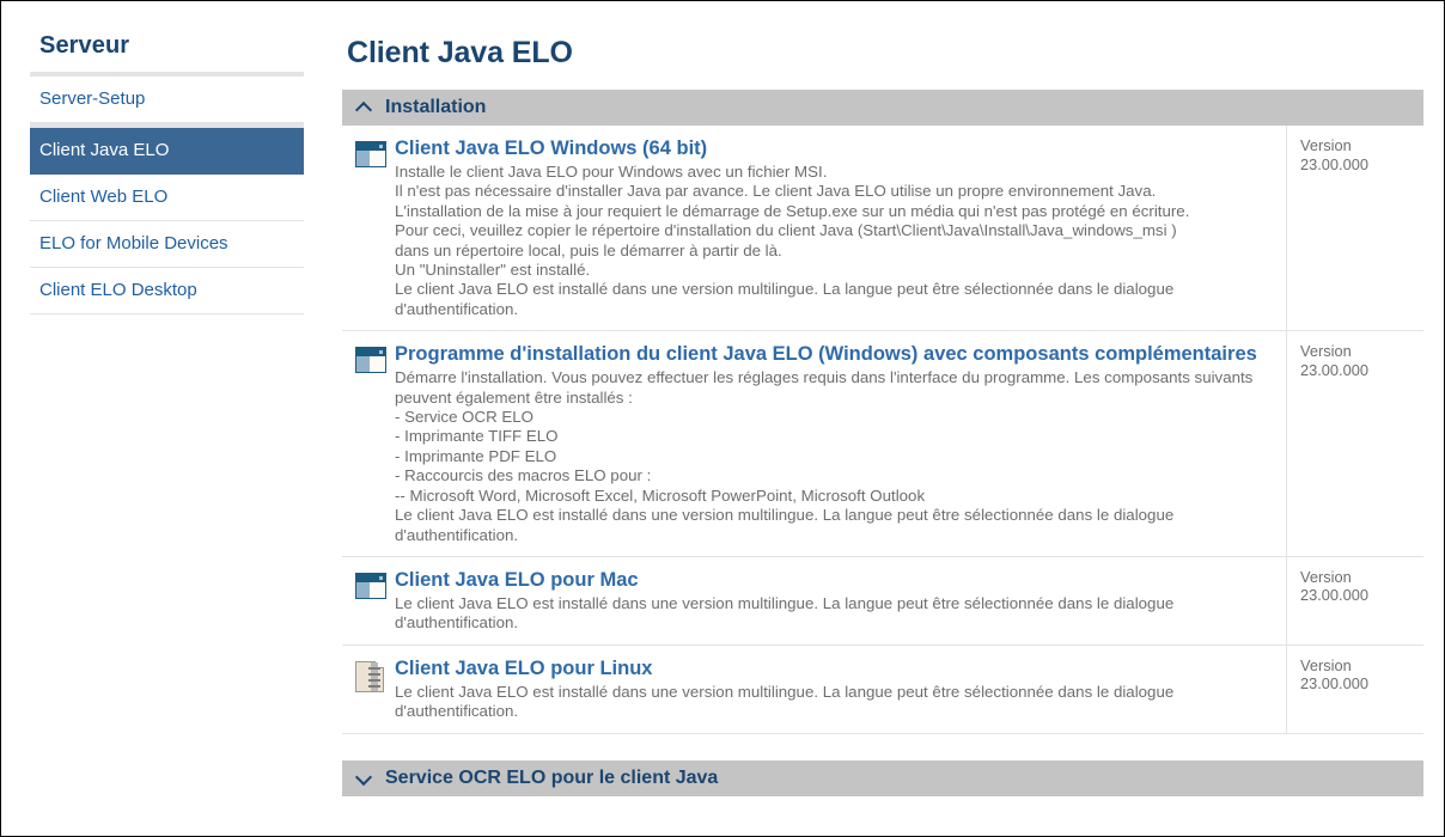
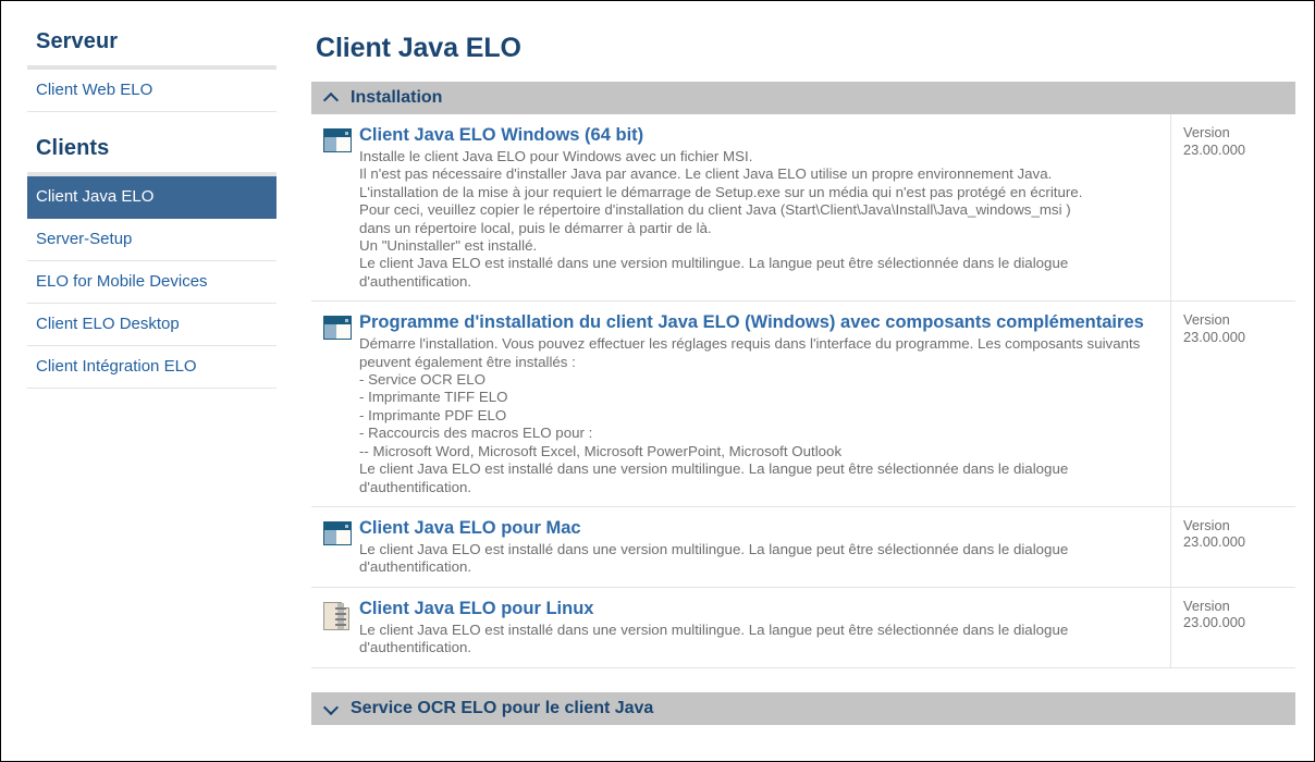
  Serveur
- Server-Setup
+ Client Web ELO
+ Clients
  Client Java ELO
- Client Web ELO
+ Server-Setup
  ELO for Mobile Devices
  Client ELO Desktop
+ Client Intégration ELO
  Client Java ELO
  Installation
  Client Java ELO Windows (64 bit)
  Installe le client Java ELO pour Windows avec un fichier MSI.
  Il n'est pas nécessaire d'installer Java par avance. Le client Java ELO utilise un propre environnement Java.
  L'installation de la mise à jour requiert le démarrage de Setup.exe sur un média qui n'est pas protégé en écriture.
  Pour ceci, veuillez copier le répertoire d'installation du client Java (Start\Client\Java\Install\Java_windows_msi )
  dans un répertoire local, puis le démarrer à partir de là.
  Un "Uninstaller" est installé.
  Le client Java ELO est installé dans une version multilingue. La langue peut être sélectionnée dans le dialogue d'authentification.
  Version
  23.00.000
  Programme d'installation du client Java ELO (Windows) avec composants complémentaires
  Démarre l'installation. Vous pouvez effectuer les réglages requis dans l'interface du programme. Les composants suivants peuvent également être installés :
  - Service OCR ELO
  - Imprimante TIFF ELO
  - Imprimante PDF ELO
  - Raccourcis des macros ELO pour :
  -- Microsoft Word, Microsoft Excel, Microsoft PowerPoint, Microsoft Outlook
  Le client Java ELO est installé dans une version multilingue. La langue peut être sélectionnée dans le dialogue d'authentification.
  Version
  23.00.000
  Client Java ELO pour Mac
  Le client Java ELO est installé dans une version multilingue. La langue peut être sélectionnée dans le dialogue d'authentification.
  Version
  23.00.000
  Client Java ELO pour Linux
  Le client Java ELO est installé dans une version multilingue. La langue peut être sélectionnée dans le dialogue d'authentification.
  Version
  23.00.000
  Service OCR ELO pour le client Java
